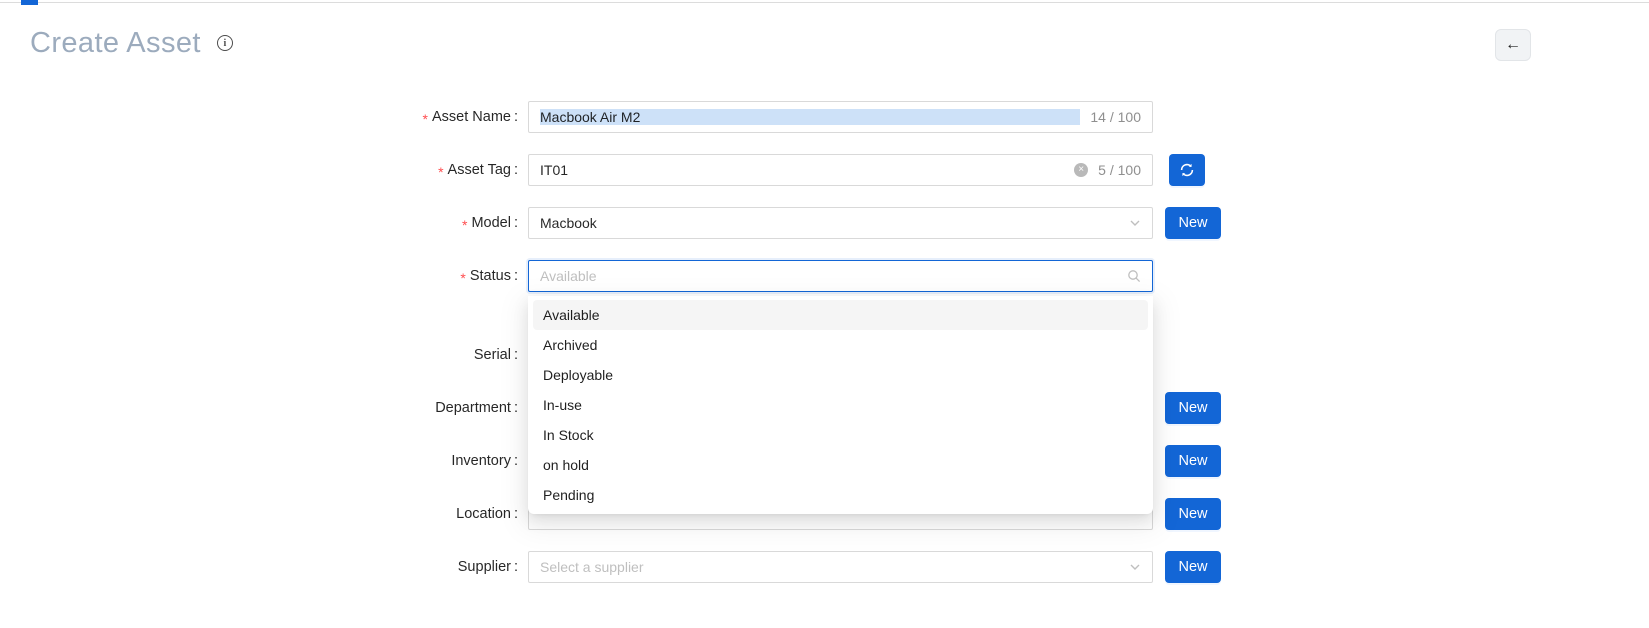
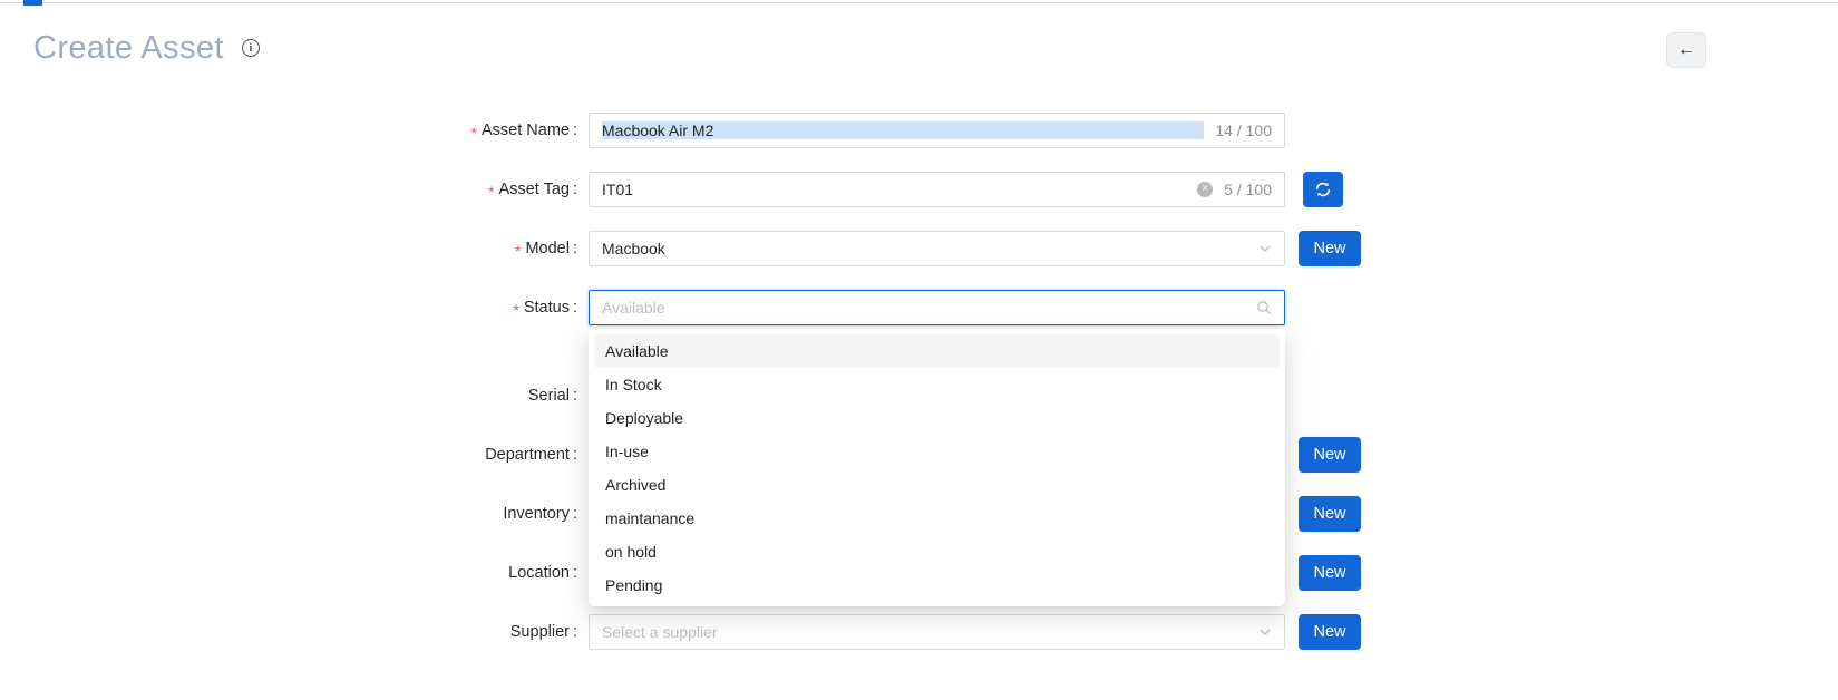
  Create Asset
  i
  ←
  *
  Asset Name
  :
  Macbook Air M2
  14 / 100
  *
  Asset Tag
  :
  IT01
  ×
  5 / 100
  *
  Model
  :
  Macbook
  New
  *
  Status
  :
  Available
  Available
- Archived
+ In Stock
  Deployable
  In-use
- In Stock
+ Archived
+ maintanance
  on hold
  Pending
  Serial
  :
  Department
  :
  New
  Inventory
  :
  New
  Location
  :
  New
  Supplier
  :
  Select a supplier
  New
